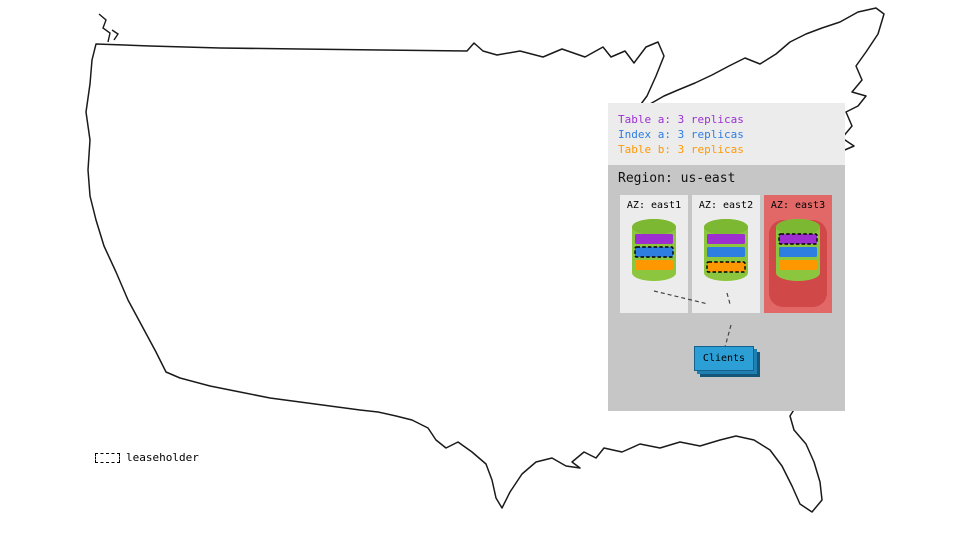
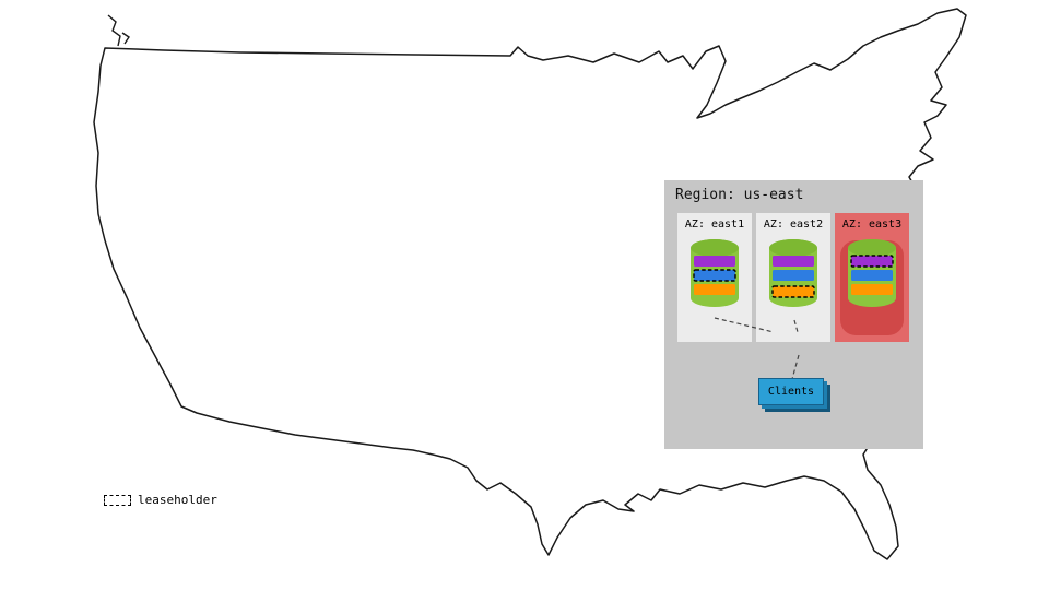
- Table a: 3 replicas
- Index a: 3 replicas
- Table b: 3 replicas
  Region: us-east
  AZ: east1
  AZ: east2
  AZ: east3
  Clients
  leaseholder
